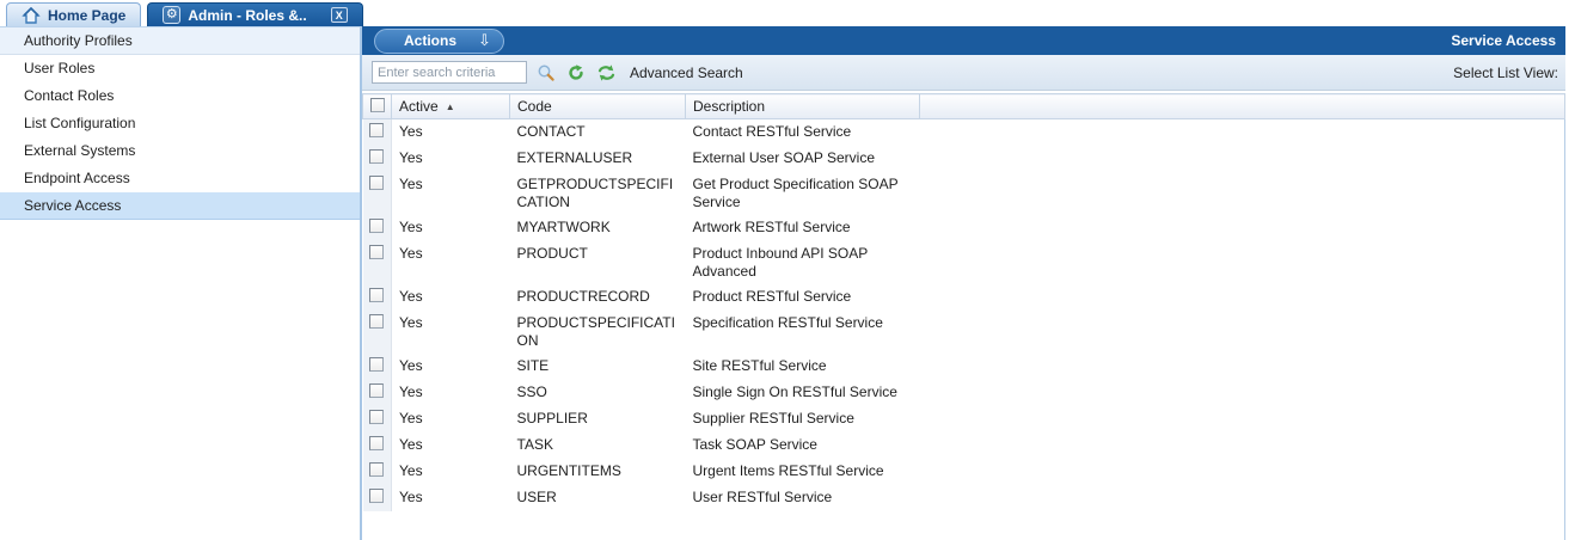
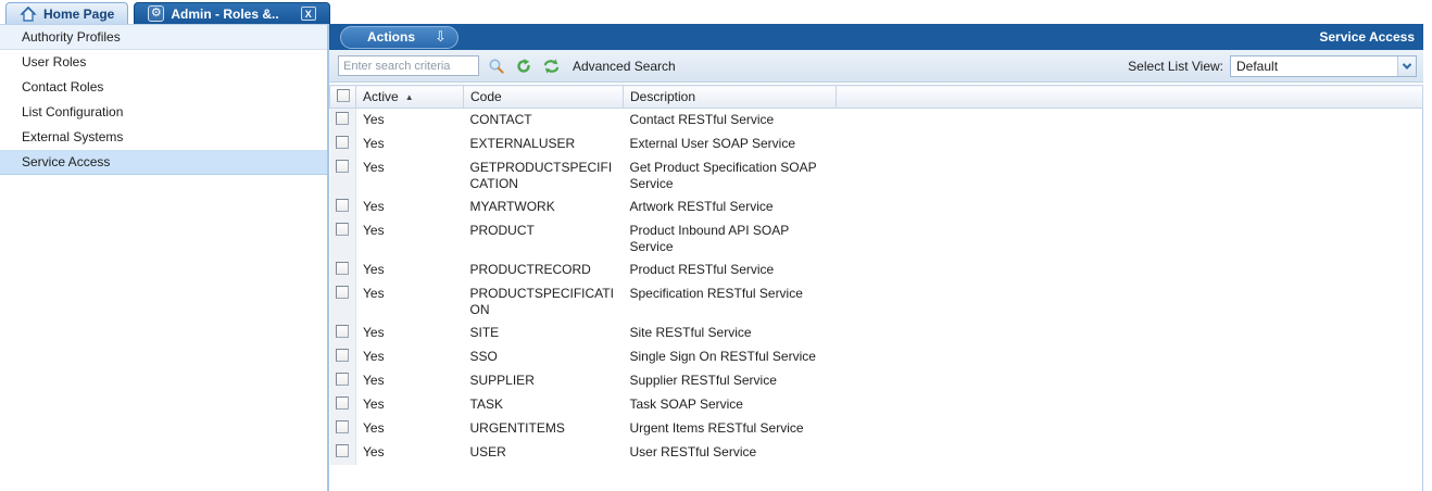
  Home Page
  ⚙
  Admin - Roles &..
  X
  Authority Profiles
  User Roles
  Contact Roles
  List Configuration
  External Systems
- Endpoint Access
  Service Access
  Actions
  ⇩
  Service Access
  Enter search criteria
  Advanced Search
  Select List View:
+ Default
  	Active ▲	Code	Description
  	Yes	CONTACT	Contact RESTful Service
  	Yes	EXTERNALUSER	External User SOAP Service
  	Yes	GETPRODUCTSPECIFICATION	Get Product Specification SOAP Service
  	Yes	MYARTWORK	Artwork RESTful Service
- 	Yes	PRODUCT	Product Inbound API SOAP Advanced
+ 	Yes	PRODUCT	Product Inbound API SOAP Service
  	Yes	PRODUCTRECORD	Product RESTful Service
  	Yes	PRODUCTSPECIFICATION	Specification RESTful Service
  	Yes	SITE	Site RESTful Service
  	Yes	SSO	Single Sign On RESTful Service
  	Yes	SUPPLIER	Supplier RESTful Service
  	Yes	TASK	Task SOAP Service
  	Yes	URGENTITEMS	Urgent Items RESTful Service
  	Yes	USER	User RESTful Service
